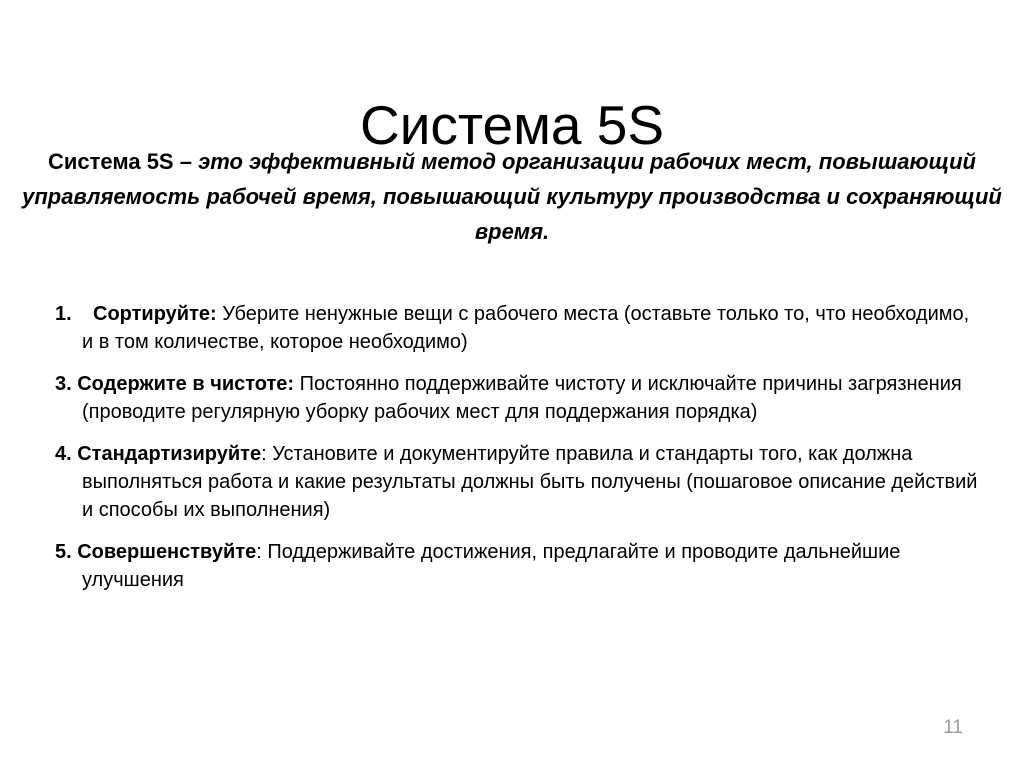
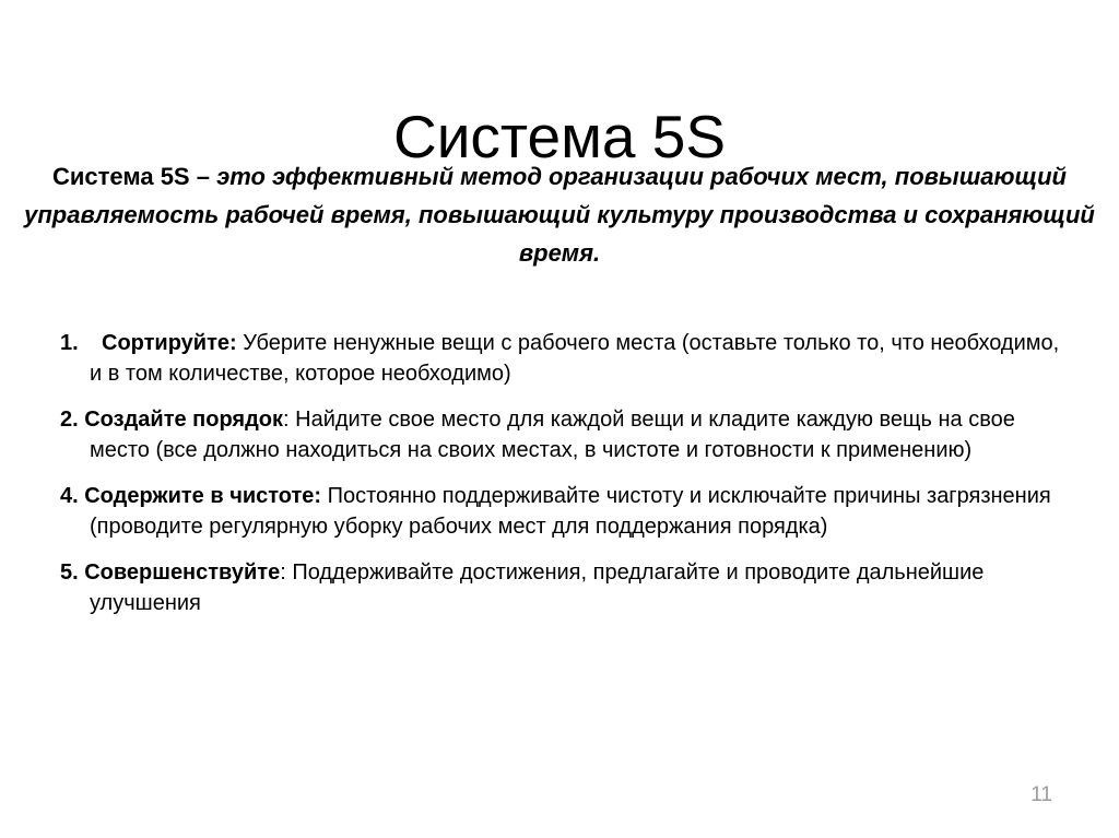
  Система 5S
  Система 5S – это эффективный метод организации рабочих мест, повышающий управляемость рабочей время, повышающий культуру производства и сохраняющий время.
  1. Сортируйте: Уберите ненужные вещи с рабочего места (оставьте только то, что необходимо, и в том количестве, которое необходимо)
+ 2. Создайте порядок: Найдите свое место для каждой вещи и кладите каждую вещь на свое место (все должно находиться на своих местах, в чистоте и готовности к применению)
- 3. Содержите в чистоте: Постоянно поддерживайте чистоту и исключайте причины загрязнения (проводите регулярную уборку рабочих мест для поддержания порядка)
+ 4. Содержите в чистоте: Постоянно поддерживайте чистоту и исключайте причины загрязнения (проводите регулярную уборку рабочих мест для поддержания порядка)
- 4. Стандартизируйте: Установите и документируйте правила и стандарты того, как должна выполняться работа и какие результаты должны быть получены (пошаговое описание действий и способы их выполнения)
  5. Совершенствуйте: Поддерживайте достижения, предлагайте и проводите дальнейшие улучшения
  11
